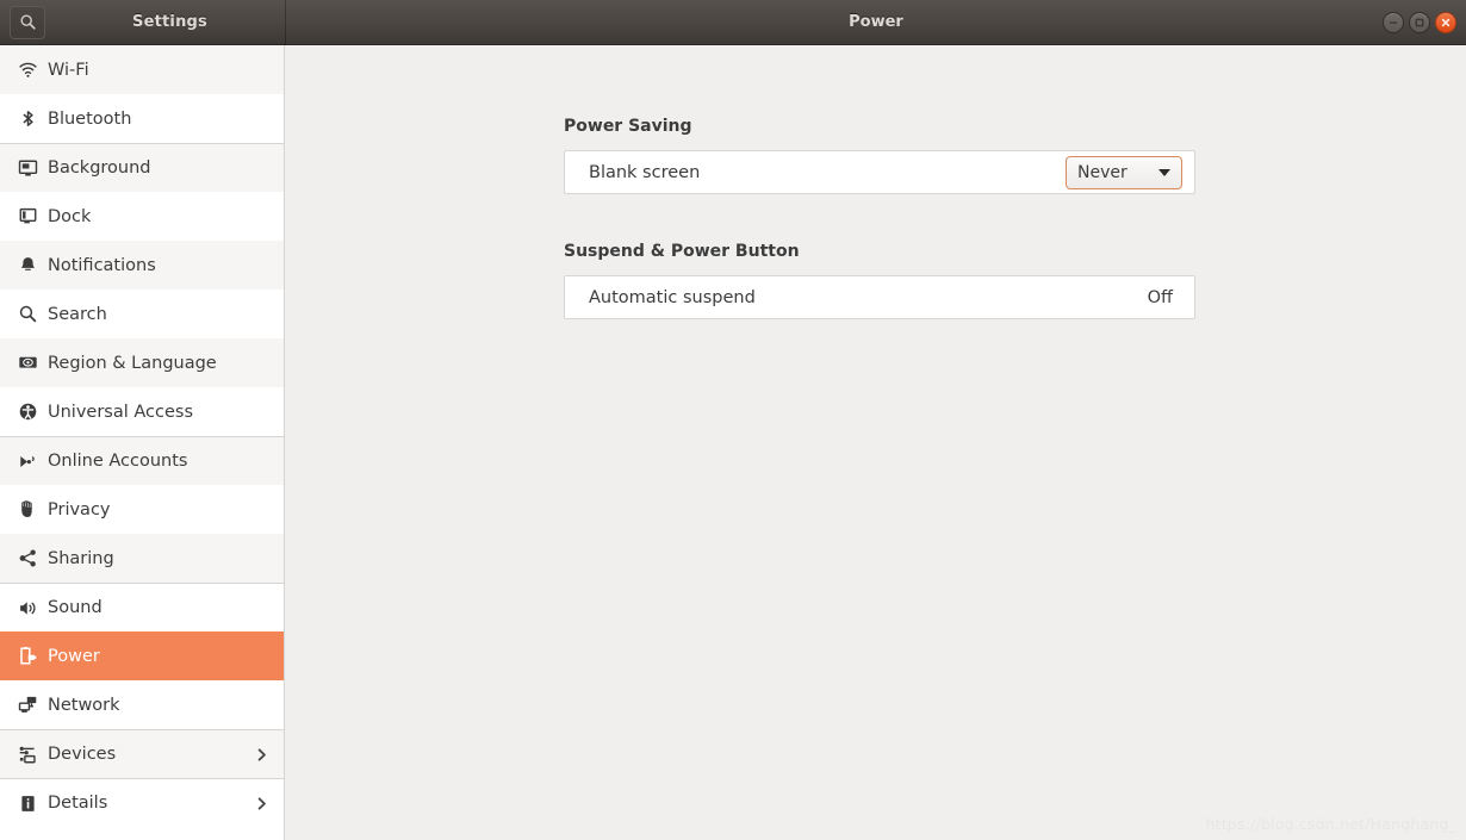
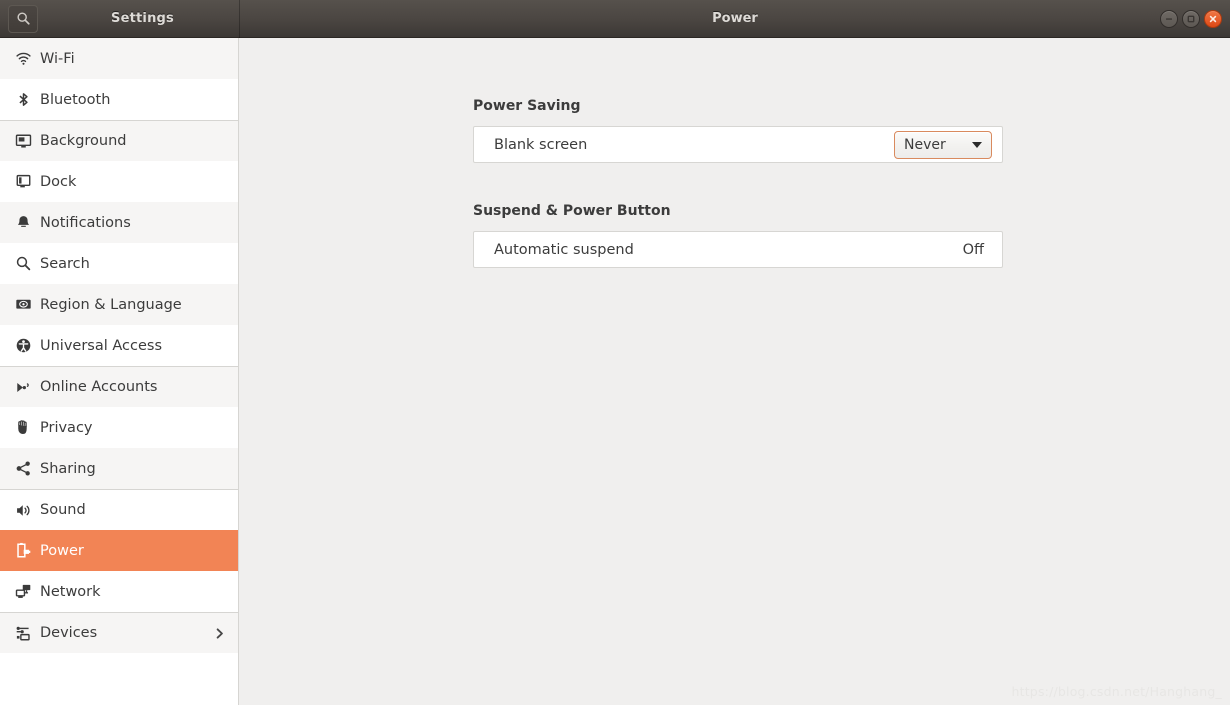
  Settings
  Power
  Wi-Fi
  Bluetooth
  Background
  Dock
  Notifications
  Search
  Region & Language
  Universal Access
  Online Accounts
  Privacy
  Sharing
  Sound
  Power
  Network
  Devices
- Details
  Power Saving
  Blank screen
  Never
  Suspend & Power Button
  Automatic suspend
  Off
